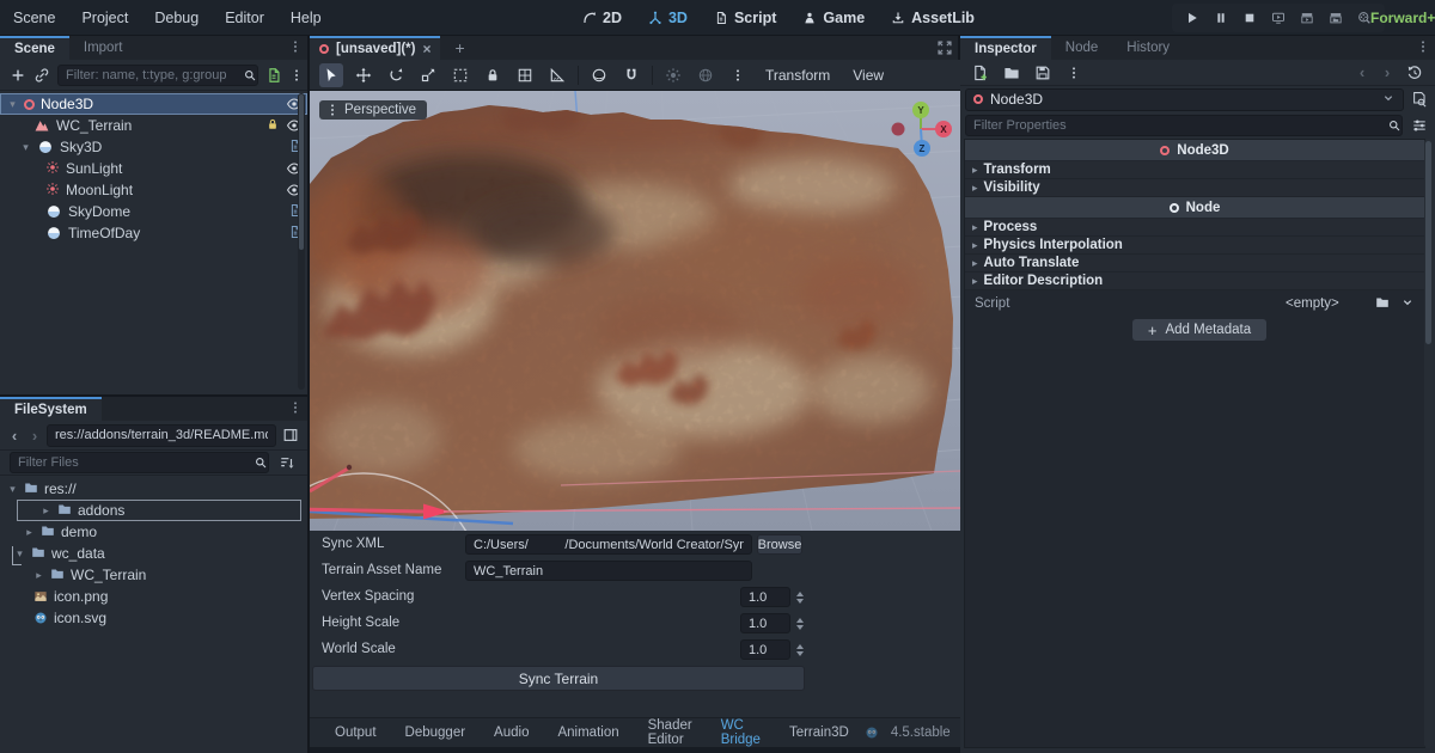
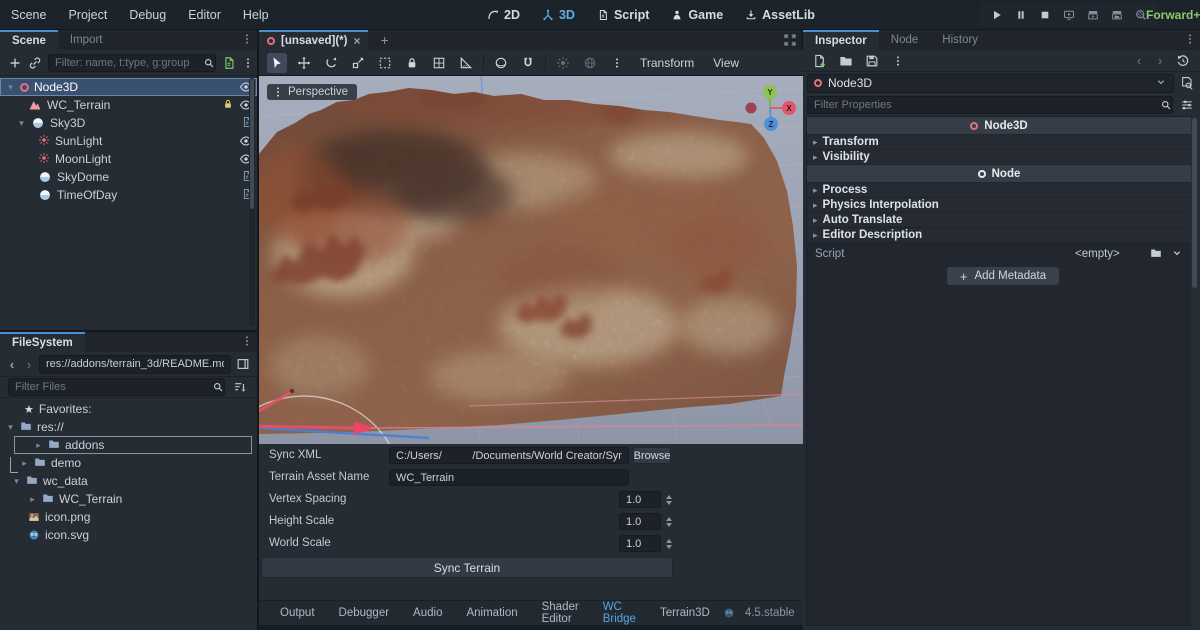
  Scene
  Project
  Debug
  Editor
  Help
  2D
  3D
  Script
  Game
  AssetLib
  Forward+
  Scene
  Import
  Filter: name, t:type, g:group
  ▾
  Node3D
  WC_Terrain
  ▾
  Sky3D
  SunLight
  MoonLight
  SkyDome
  TimeOfDay
  FileSystem
  ‹
  ›
  res://addons/terrain_3d/README.m
  Filter Files
+ ★
+ Favorites:
  ▾
  res://
  ▸
  addons
  ▸
  demo
  ▾
  wc_data
  ▸
  WC_Terrain
  icon.png
  icon.svg
  [unsaved](*)
  ×
  +
  Transform
  View
  Y
  X
  Z
  Perspective
  Sync XML
  C:/Users/ /Documents/World Creator/Syn
  Browse
  Terrain Asset Name
  WC_Terrain
  Vertex Spacing
  1.0
  Height Scale
  1.0
  World Scale
  1.0
  Sync Terrain
  Output
  Debugger
  Audio
  Animation
  Shader Editor
  WC Bridge
  Terrain3D
  4.5.stable
  Inspector
  Node
  History
  ‹
  ›
  Node3D
  Filter Properties
  Node3D
  ▸
  Transform
  ▸
  Visibility
  Node
  ▸
  Process
  ▸
  Physics Interpolation
  ▸
  Auto Translate
  ▸
  Editor Description
  Script
  <empty>
  +
  Add Metadata
